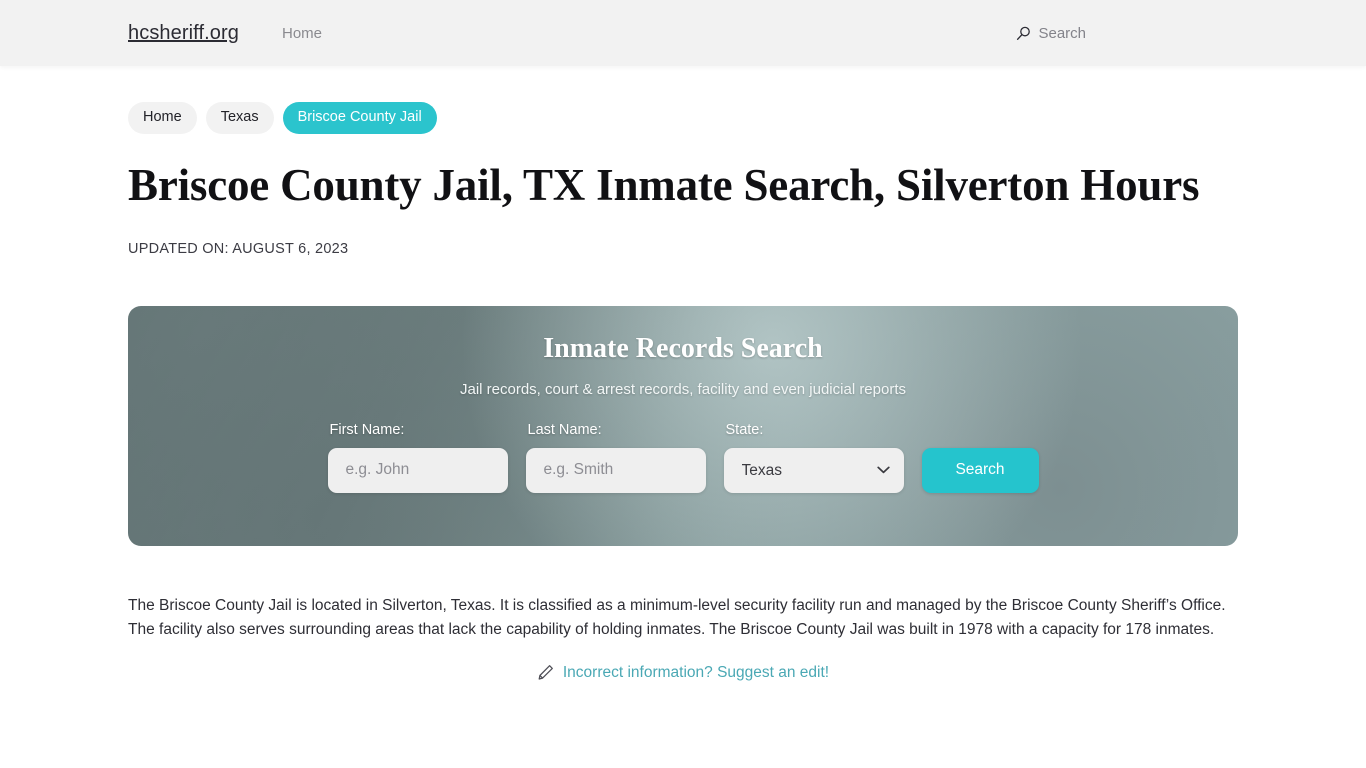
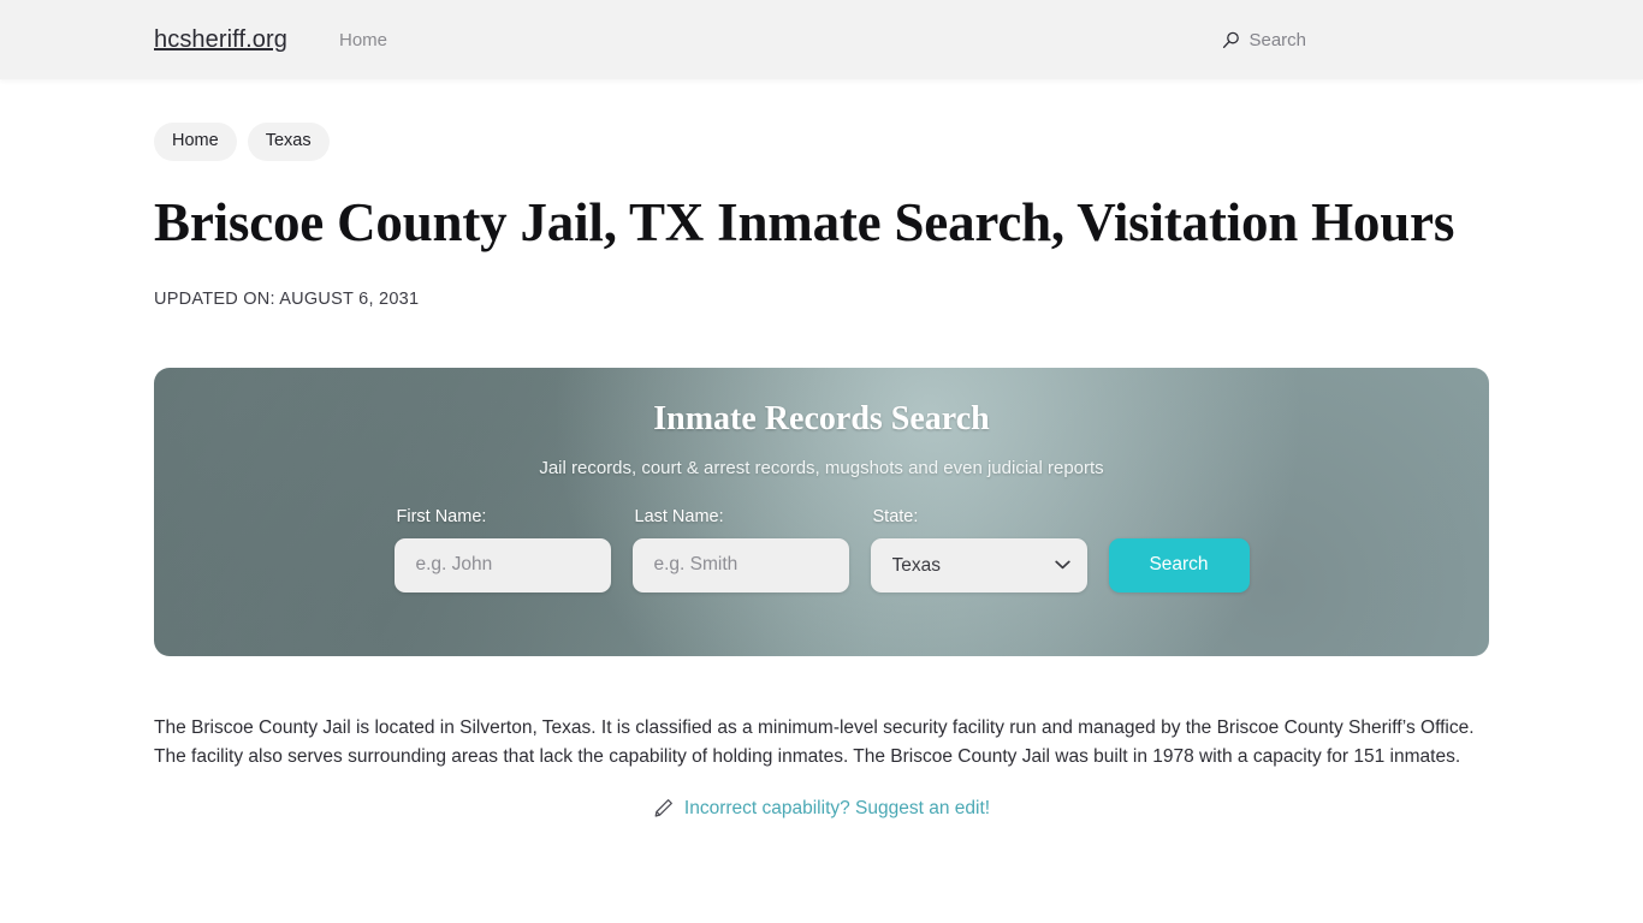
  hcsheriff.org
  Home
  Search
  Home
  Texas
- Briscoe County Jail
- Briscoe County Jail, TX Inmate Search, Silverton Hours
+ Briscoe County Jail, TX Inmate Search, Visitation Hours
- UPDATED ON: AUGUST 6, 2023
+ UPDATED ON: AUGUST 6, 2031
  Inmate Records Search
- Jail records, court & arrest records, facility and even judicial reports
+ Jail records, court & arrest records, mugshots and even judicial reports
  First Name:
  e.g. John
  Last Name:
  e.g. Smith
  State:
  Texas
  Search
- The Briscoe County Jail is located in Silverton, Texas. It is classified as a minimum-level security facility run and managed by the Briscoe County Sheriff’s Office. The facility also serves surrounding areas that lack the capability of holding inmates. The Briscoe County Jail was built in 1978 with a capacity for 178 inmates.
+ The Briscoe County Jail is located in Silverton, Texas. It is classified as a minimum-level security facility run and managed by the Briscoe County Sheriff’s Office. The facility also serves surrounding areas that lack the capability of holding inmates. The Briscoe County Jail was built in 1978 with a capacity for 151 inmates.
- Incorrect information? Suggest an edit!
+ Incorrect capability? Suggest an edit!
